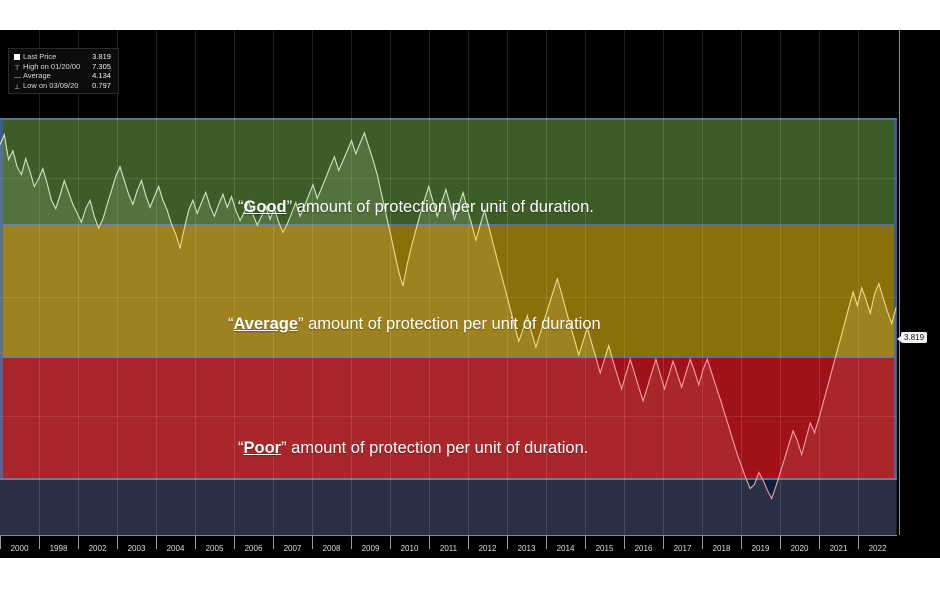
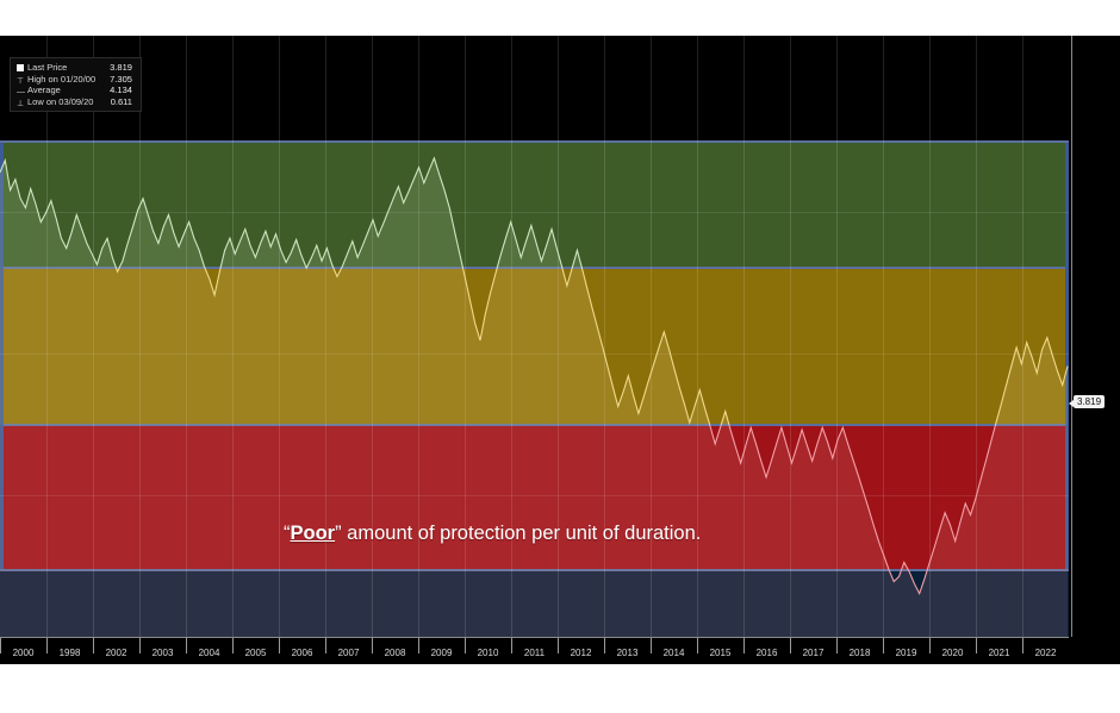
- “Good” amount of protection per unit of duration.
- “Average” amount of protection per unit of duration
  “Poor” amount of protection per unit of duration.
  Last Price	3.819
  High on 01/20/00	7.305
  Average	4.134
- Low on 03/09/20	0.797
+ Low on 03/09/20	0.611
  3.819
  2000
  1998
  2002
  2003
  2004
  2005
  2006
  2007
  2008
  2009
  2010
  2011
  2012
  2013
  2014
  2015
  2016
  2017
  2018
  2019
  2020
  2021
  2022
